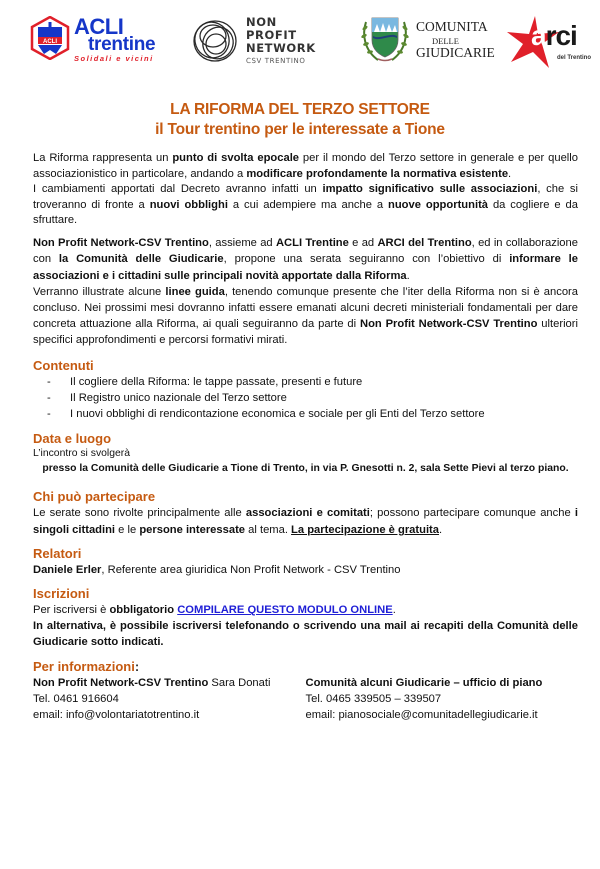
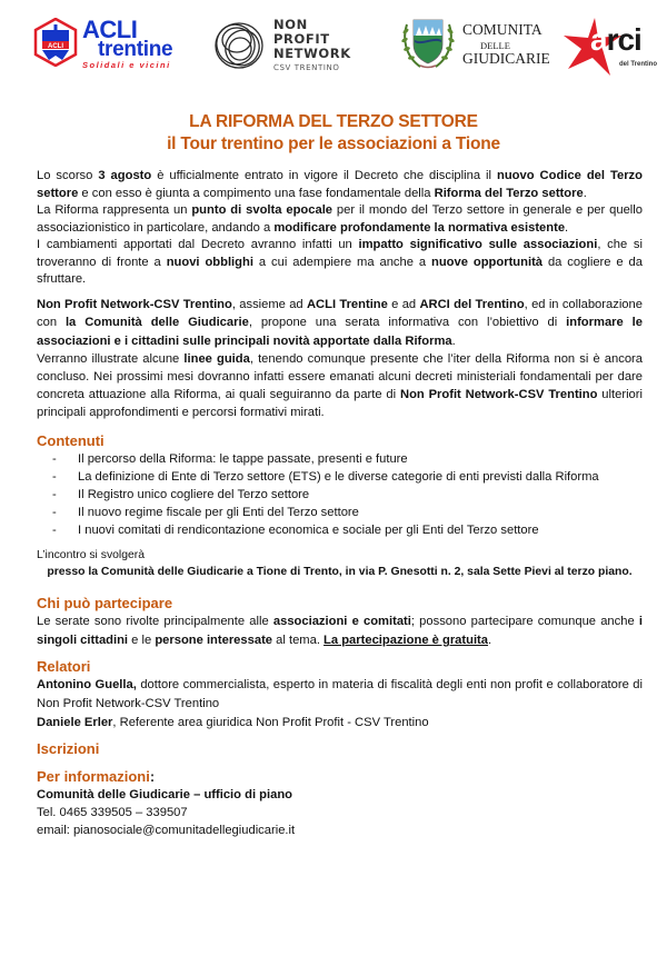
  ACLI
  trentine
  Solidali e vicini
  NON
  PROFIT
  NETWORK
  CSV TRENTINO
  COMUNITA
  DELLE
  GIUDICARIE
  arci
  LA RIFORMA DEL TERZO SETTORE
- il Tour trentino per le interessate a Tione
+ il Tour trentino per le associazioni a Tione
+ Lo scorso 3 agosto è ufficialmente entrato in vigore il Decreto che disciplina il nuovo Codice del Terzo settore e con esso è giunta a compimento una fase fondamentale della Riforma del Terzo settore.
  La Riforma rappresenta un punto di svolta epocale per il mondo del Terzo settore in generale e per quello associazionistico in particolare, andando a modificare profondamente la normativa esistente.
  I cambiamenti apportati dal Decreto avranno infatti un impatto significativo sulle associazioni, che si troveranno di fronte a nuovi obblighi a cui adempiere ma anche a nuove opportunità da cogliere e da sfruttare.
- Non Profit Network-CSV Trentino, assieme ad ACLI Trentine e ad ARCI del Trentino, ed in collaborazione con la Comunità delle Giudicarie, propone una serata seguiranno con l’obiettivo di informare le associazioni e i cittadini sulle principali novità apportate dalla Riforma.
+ Non Profit Network-CSV Trentino, assieme ad ACLI Trentine e ad ARCI del Trentino, ed in collaborazione con la Comunità delle Giudicarie, propone una serata informativa con l’obiettivo di informare le associazioni e i cittadini sulle principali novità apportate dalla Riforma.
- Verranno illustrate alcune linee guida, tenendo comunque presente che l’iter della Riforma non si è ancora concluso. Nei prossimi mesi dovranno infatti essere emanati alcuni decreti ministeriali fondamentali per dare concreta attuazione alla Riforma, ai quali seguiranno da parte di Non Profit Network-CSV Trentino ulteriori specifici approfondimenti e percorsi formativi mirati.
+ Verranno illustrate alcune linee guida, tenendo comunque presente che l’iter della Riforma non si è ancora concluso. Nei prossimi mesi dovranno infatti essere emanati alcuni decreti ministeriali fondamentali per dare concreta attuazione alla Riforma, ai quali seguiranno da parte di Non Profit Network-CSV Trentino ulteriori principali approfondimenti e percorsi formativi mirati.
  Contenuti
- Il cogliere della Riforma: le tappe passate, presenti e future
+ Il percorso della Riforma: le tappe passate, presenti e future
+ La definizione di Ente di Terzo settore (ETS) e le diverse categorie di enti previsti dalla Riforma
- Il Registro unico nazionale del Terzo settore
+ Il Registro unico cogliere del Terzo settore
+ Il nuovo regime fiscale per gli Enti del Terzo settore
- I nuovi obblighi di rendicontazione economica e sociale per gli Enti del Terzo settore
+ I nuovi comitati di rendicontazione economica e sociale per gli Enti del Terzo settore
- Data e luogo
  L’incontro si svolgerà
  presso la Comunità delle Giudicarie a Tione di Trento, in via P. Gnesotti n. 2, sala Sette Pievi al terzo piano.
  Chi può partecipare
  Le serate sono rivolte principalmente alle associazioni e comitati; possono partecipare comunque anche i singoli cittadini e le persone interessate al tema. La partecipazione è gratuita.
  Relatori
+ Antonino Guella, dottore commercialista, esperto in materia di fiscalità degli enti non profit e collaboratore di Non Profit Network-CSV Trentino
- Daniele Erler, Referente area giuridica Non Profit Network - CSV Trentino
+ Daniele Erler, Referente area giuridica Non Profit Profit - CSV Trentino
  Iscrizioni
- Per iscriversi è obbligatorio COMPILARE QUESTO MODULO ONLINE.
- In alternativa, è possibile iscriversi telefonando o scrivendo una mail ai recapiti della Comunità delle Giudicarie sotto indicati.
  Per informazioni:
- Non Profit Network-CSV Trentino Sara Donati
- Tel. 0461 916604
- email: info@volontariatotrentino.it
- Comunità alcuni Giudicarie – ufficio di piano
+ Comunità delle Giudicarie – ufficio di piano
  Tel. 0465 339505 – 339507
  email: pianosociale@comunitadellegiudicarie.it
